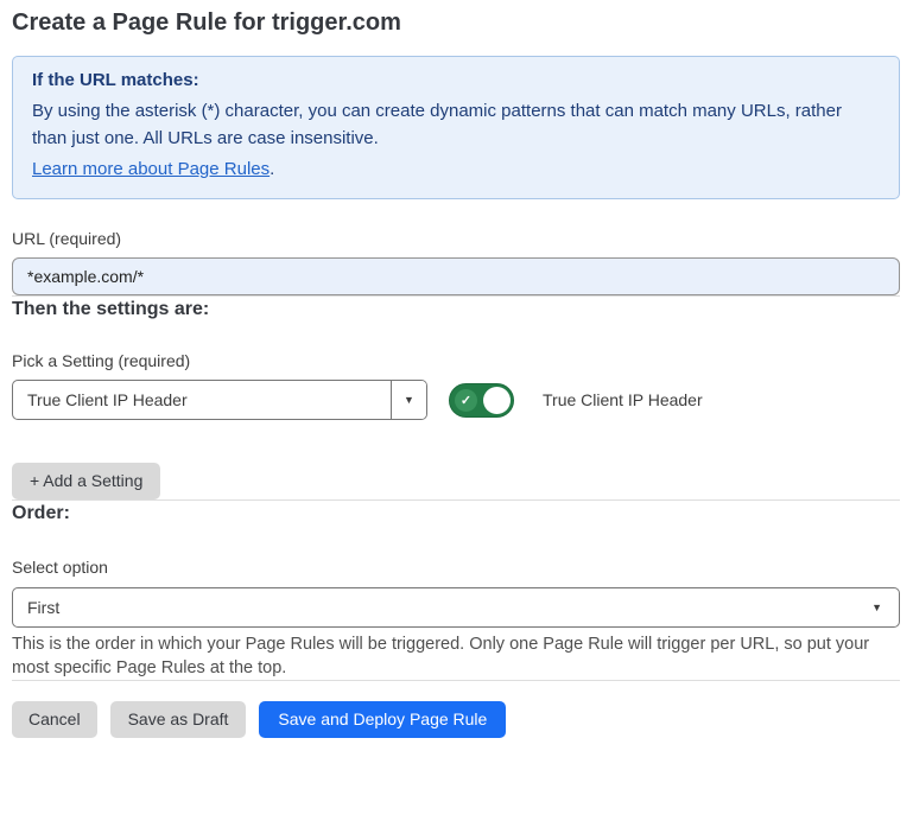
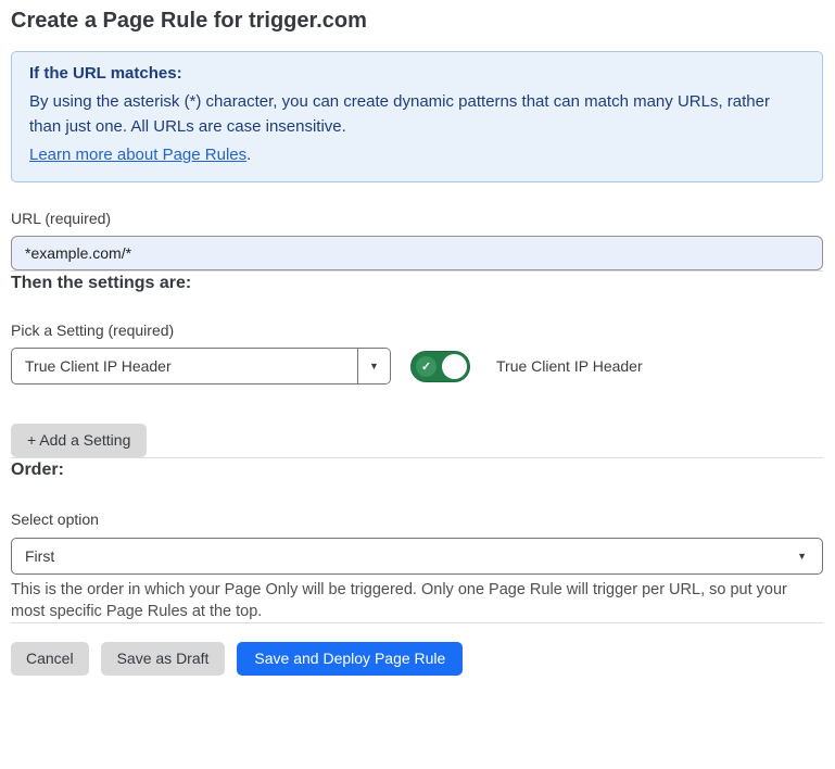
  Create a Page Rule for trigger.com
  If the URL matches:
  By using the asterisk (*) character, you can create dynamic patterns that can match many URLs, rather than just one. All URLs are case insensitive.
  Learn more about Page Rules.
  URL (required)
  *example.com/*
  Then the settings are:
  Pick a Setting (required)
  True Client IP Header
  ▼
  ✓
  True Client IP Header
  + Add a Setting
  Order:
  Select option
  First
  ▼
- This is the order in which your Page Rules will be triggered. Only one Page Rule will trigger per URL, so put your most specific Page Rules at the top.
+ This is the order in which your Page Only will be triggered. Only one Page Rule will trigger per URL, so put your most specific Page Rules at the top.
  Cancel
  Save as Draft
  Save and Deploy Page Rule
